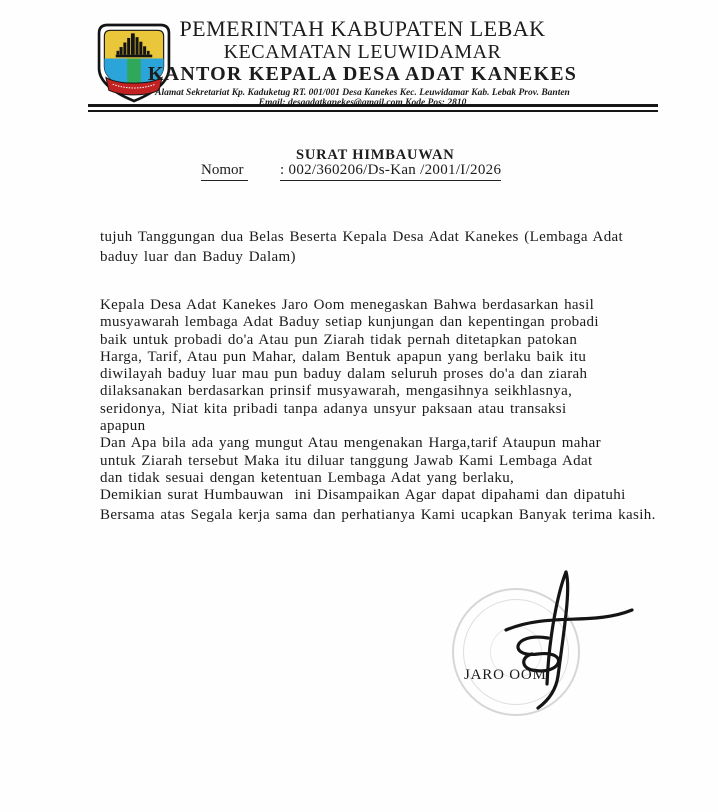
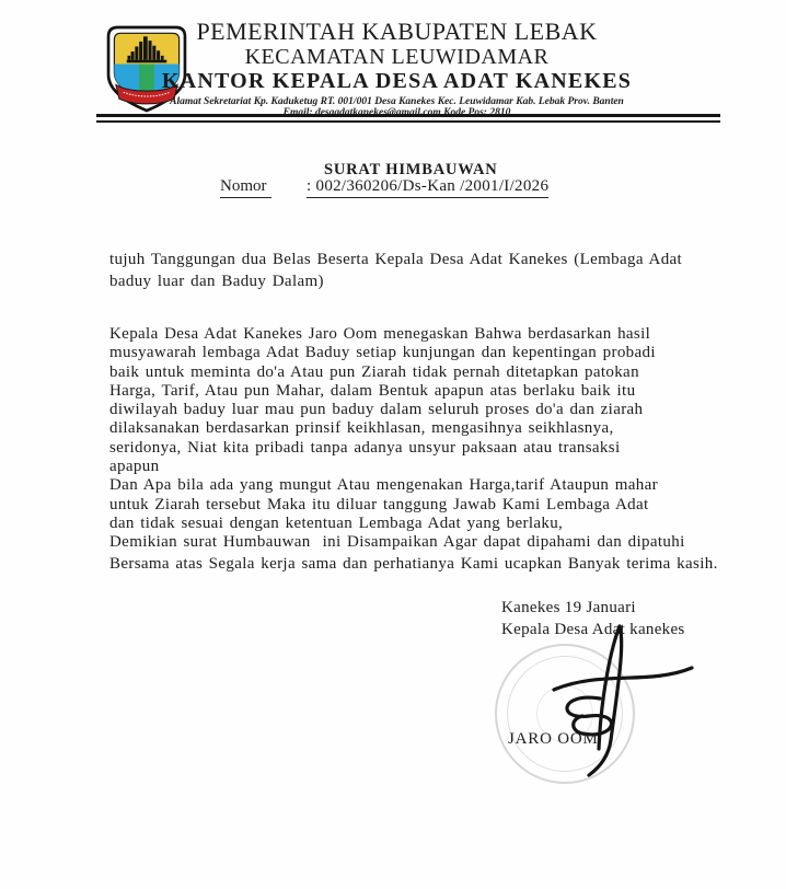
  PEMERINTAH KABUPATEN LEBAK
  KECAMATAN LEUWIDAMAR
  KANTOR KEPALA DESA ADAT KANEKES
  Alamat Sekretariat Kp. Kaduketug RT. 001/001 Desa Kanekes Kec. Leuwidamar Kab. Lebak Prov. Banten
  Email: desaadatkanekes@gmail.com Kode Pos: 2810
  SURAT HIMBAUWAN
  Nomor
  : 002/360206/Ds-Kan /2001/I/2026
  tujuh Tanggungan dua Belas Beserta Kepala Desa Adat Kanekes (Lembaga Adat
  baduy luar dan Baduy Dalam)
  Kepala Desa Adat Kanekes Jaro Oom menegaskan Bahwa berdasarkan hasil
  musyawarah lembaga Adat Baduy setiap kunjungan dan kepentingan probadi
- baik untuk probadi do'a Atau pun Ziarah tidak pernah ditetapkan patokan
+ baik untuk meminta do'a Atau pun Ziarah tidak pernah ditetapkan patokan
- Harga, Tarif, Atau pun Mahar, dalam Bentuk apapun yang berlaku baik itu
+ Harga, Tarif, Atau pun Mahar, dalam Bentuk apapun atas berlaku baik itu
  diwilayah baduy luar mau pun baduy dalam seluruh proses do'a dan ziarah
- dilaksanakan berdasarkan prinsif musyawarah, mengasihnya seikhlasnya,
+ dilaksanakan berdasarkan prinsif keikhlasan, mengasihnya seikhlasnya,
  seridonya, Niat kita pribadi tanpa adanya unsyur paksaan atau transaksi
  apapun
  Dan Apa bila ada yang mungut Atau mengenakan Harga,tarif Ataupun mahar
  untuk Ziarah tersebut Maka itu diluar tanggung Jawab Kami Lembaga Adat
  dan tidak sesuai dengan ketentuan Lembaga Adat yang berlaku,
  Demikian surat Humbauwan ini Disampaikan Agar dapat dipahami dan dipatuhi
  Bersama atas Segala kerja sama dan perhatianya Kami ucapkan Banyak terima kasih.
+ Kanekes 19 Januari
+ Kepala Desa Adat kanekes
  JARO OOM
